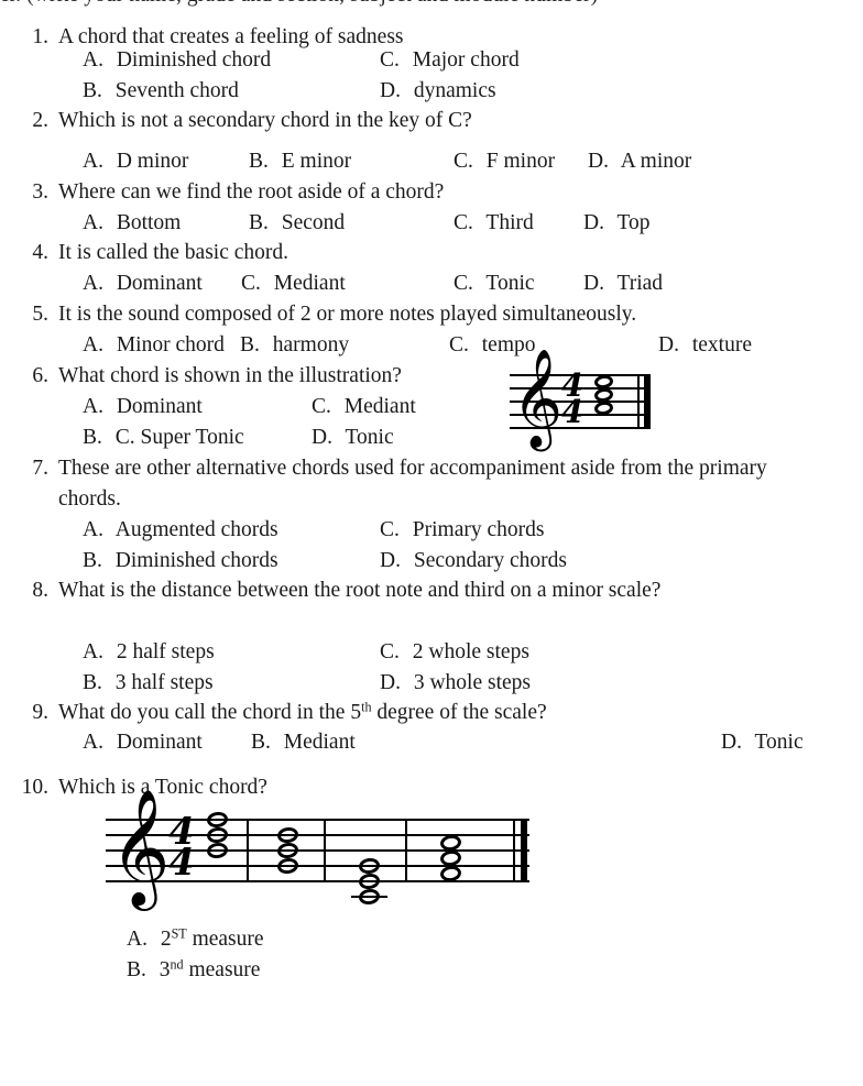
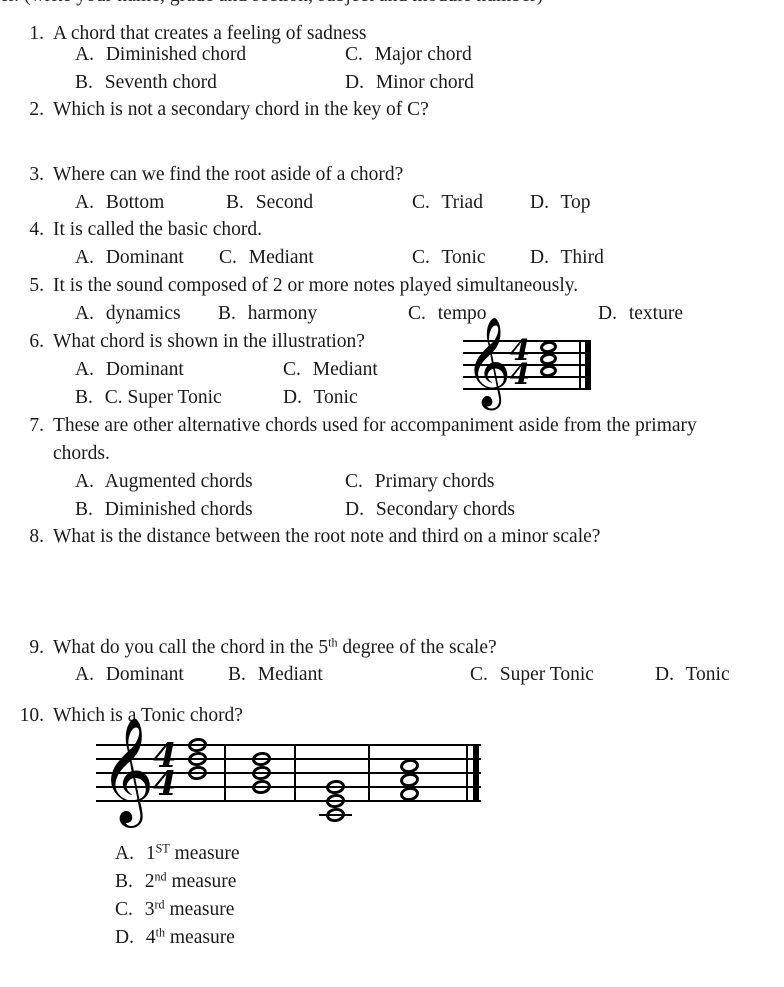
  1.
  A chord that creates a feeling of sadness
  A. Diminished chord
  C. Major chord
  B. Seventh chord
- D. dynamics
+ D. Minor chord
  2.
  Which is not a secondary chord in the key of C?
- A. D minor
- B. E minor
- C. F minor
- D. A minor
  3.
  Where can we find the root aside of a chord?
  A. Bottom
  B. Second
- C. Third
+ C. Triad
  D. Top
  4.
  It is called the basic chord.
  A. Dominant
  C. Mediant
  C. Tonic
- D. Triad
+ D. Third
  5.
  It is the sound composed of 2 or more notes played simultaneously.
- A. Minor chord
+ A. dynamics
  B. harmony
  C. tempo
  D. texture
  6.
  What chord is shown in the illustration?
  A. Dominant
  C. Mediant
  B. C. Super Tonic
  D. Tonic
  𝄞
  4
  4
  7.
  These are other alternative chords used for accompaniment aside from the primary chords.
  A. Augmented chords
  C. Primary chords
  B. Diminished chords
  D. Secondary chords
  8.
  What is the distance between the root note and third on a minor scale?
- A. 2 half steps
- C. 2 whole steps
- B. 3 half steps
- D. 3 whole steps
  9.
  What do you call the chord in the 5th degree of the scale?
  A. Dominant
  B. Mediant
+ C. Super Tonic
  D. Tonic
  10.
  Which is a Tonic chord?
  𝄞
  4
  4
- A. 2ST measure
+ A. 1ST measure
- B. 3nd measure
+ B. 2nd measure
+ C. 3rd measure
+ D. 4th measure
